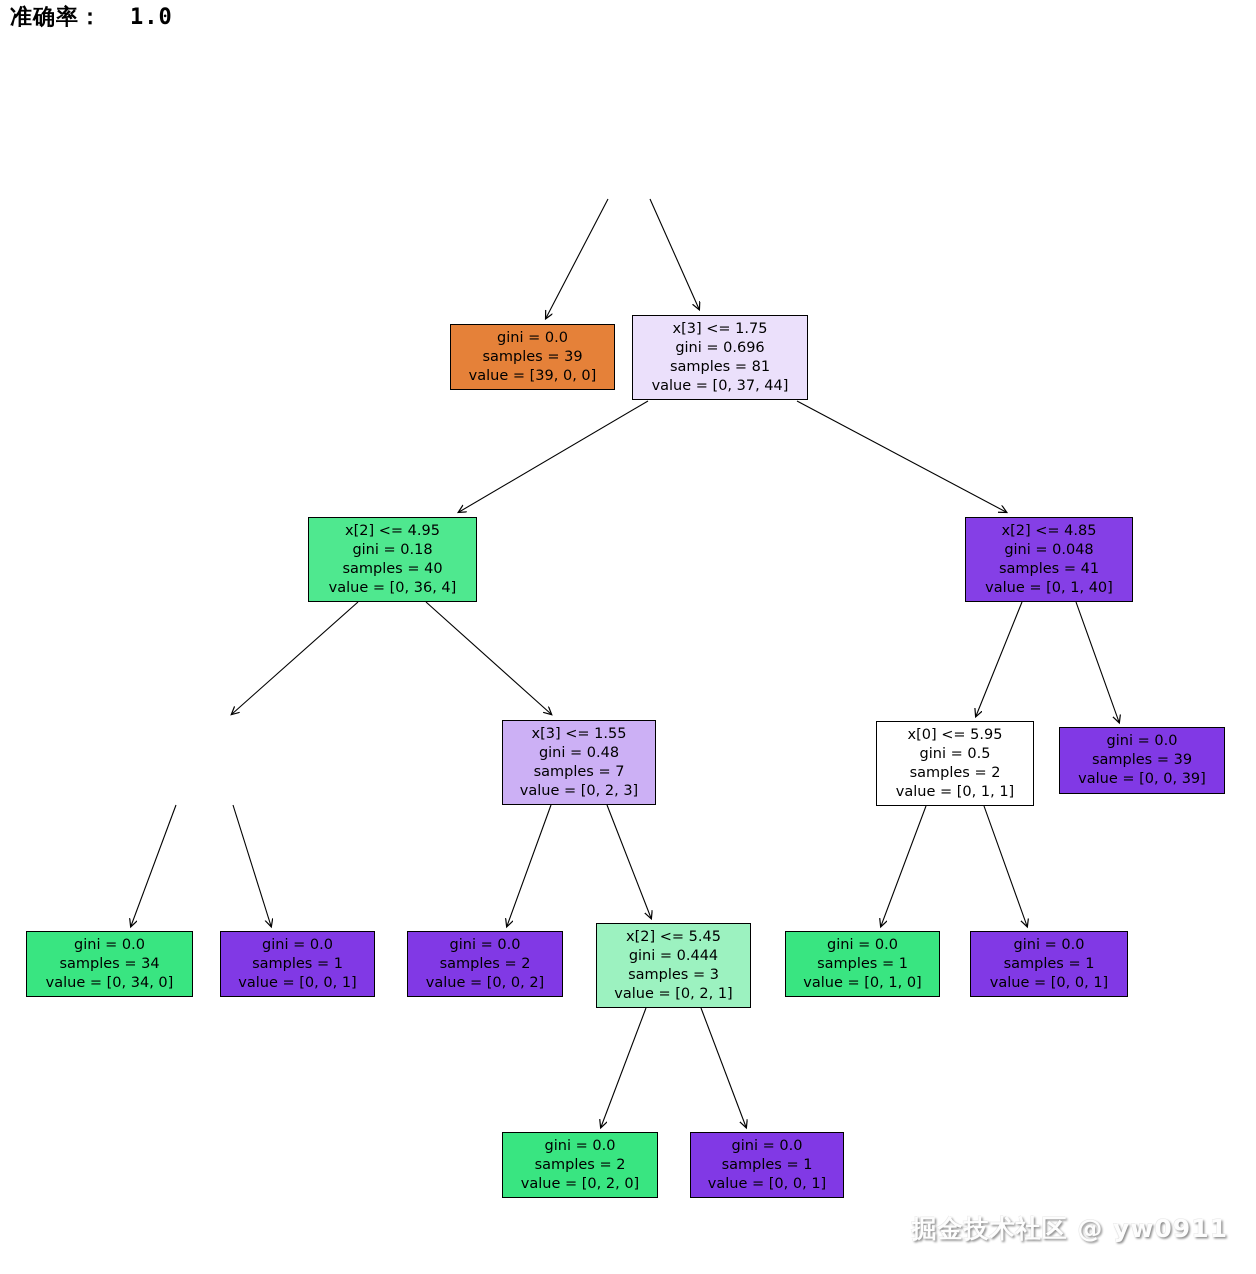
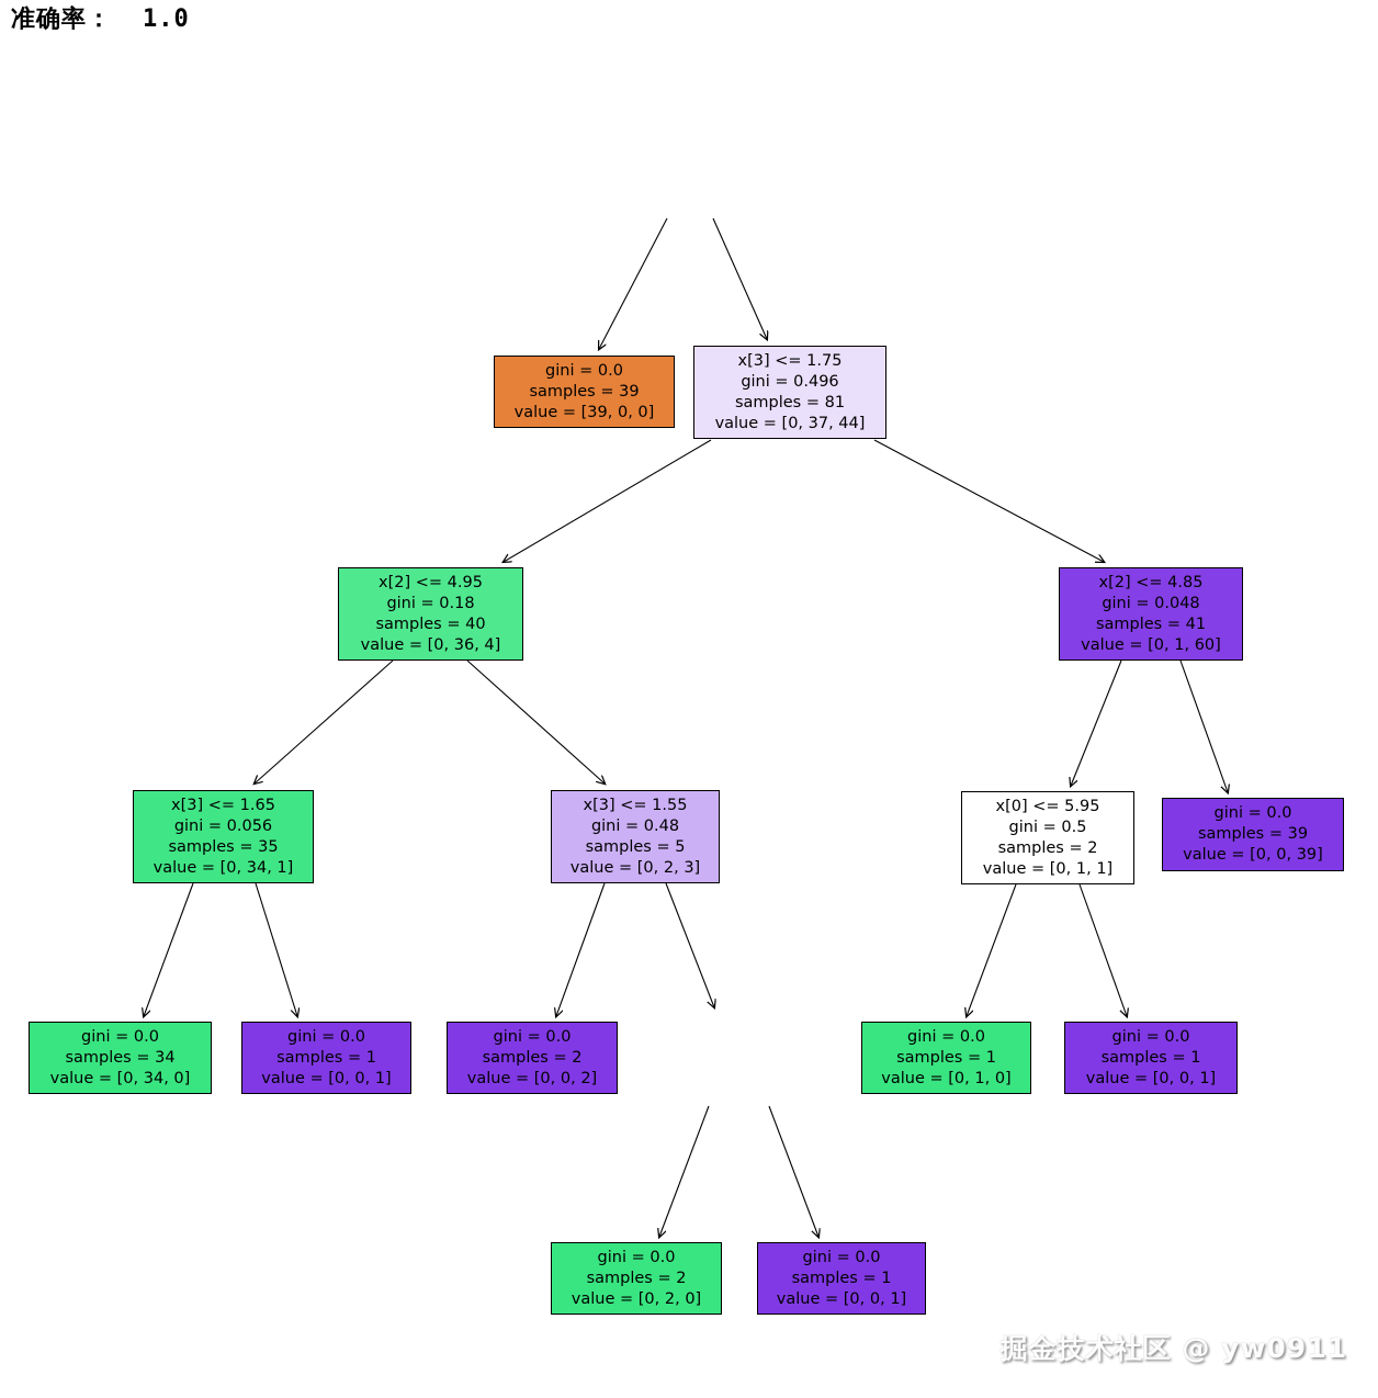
  准确率： 1.0
  gini = 0.0
  samples = 39
  value = [39, 0, 0]
  x[3] <= 1.75
- gini = 0.696
+ gini = 0.496
  samples = 81
  value = [0, 37, 44]
  x[2] <= 4.95
  gini = 0.18
  samples = 40
  value = [0, 36, 4]
  x[2] <= 4.85
  gini = 0.048
  samples = 41
- value = [0, 1, 40]
+ value = [0, 1, 60]
+ x[3] <= 1.65
+ gini = 0.056
+ samples = 35
+ value = [0, 34, 1]
  x[3] <= 1.55
  gini = 0.48
- samples = 7
+ samples = 5
  value = [0, 2, 3]
  x[0] <= 5.95
  gini = 0.5
  samples = 2
  value = [0, 1, 1]
  gini = 0.0
  samples = 39
  value = [0, 0, 39]
  gini = 0.0
  samples = 34
  value = [0, 34, 0]
  gini = 0.0
  samples = 1
  value = [0, 0, 1]
  gini = 0.0
  samples = 2
  value = [0, 0, 2]
- x[2] <= 5.45
- gini = 0.444
- samples = 3
- value = [0, 2, 1]
  gini = 0.0
  samples = 1
  value = [0, 1, 0]
  gini = 0.0
  samples = 1
  value = [0, 0, 1]
  gini = 0.0
  samples = 2
  value = [0, 2, 0]
  gini = 0.0
  samples = 1
  value = [0, 0, 1]
  掘金技术社区 @ yw0911
